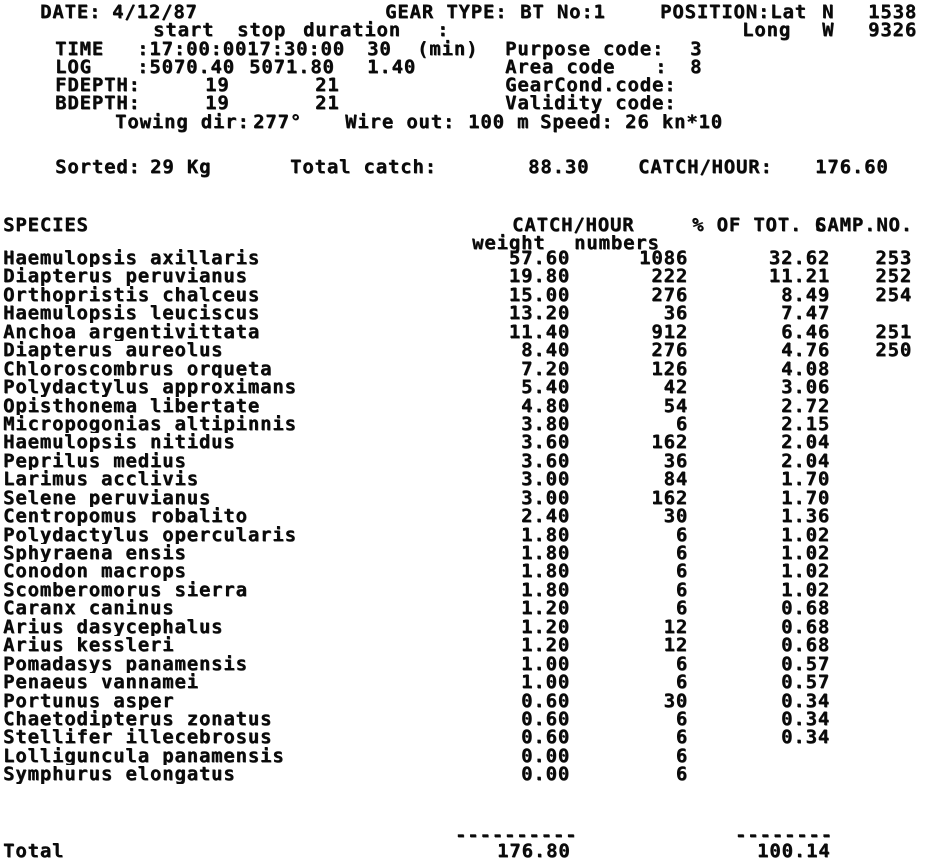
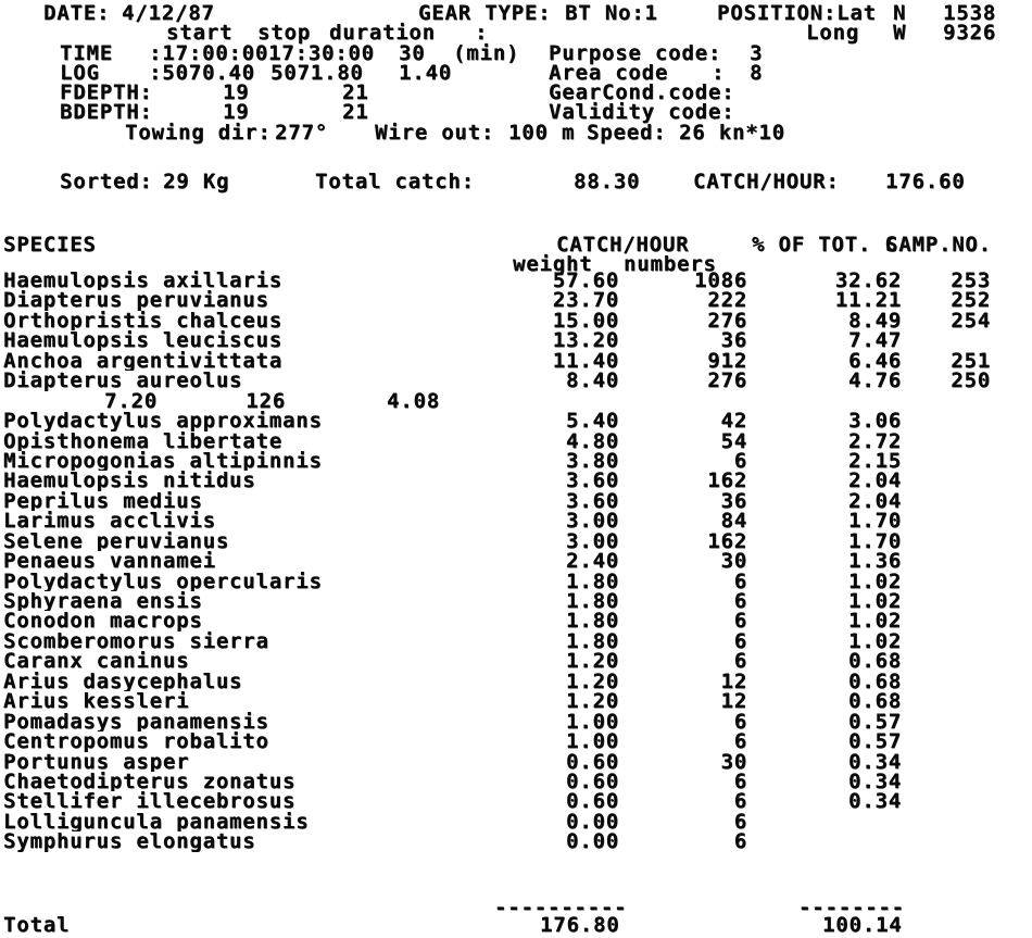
  DATE:
  4/12/87
  GEAR TYPE:
  BT No:1
  POSITION:Lat
  N
  1538
  start
  stop
  duration
  :
  Long
  W
  9326
  TIME
  :17:00:00
  17:30:00
  30
  (min)
  Purpose code:
  3
  LOG
  :5070.40
  5071.80
  1.40
  Area code
  :
  8
  FDEPTH:
  19
  21
  GearCond.code:
  BDEPTH:
  19
  21
  Validity code:
  Towing dir:
  277°
  Wire out:
  100 m
  Speed:
  26 kn*10
  Sorted:
  29 Kg
  Total catch:
  88.30
  CATCH/HOUR:
  176.60
  SPECIES
  CATCH/HOUR
  % OF TOT. C
  SAMP.NO.
  weight
  numbers
  Haemulopsis axillaris
  57.60
  1086
  32.62
  253
  Diapterus peruvianus
- 19.80
+ 23.70
  222
  11.21
  252
  Orthopristis chalceus
  15.00
  276
  8.49
  254
  Haemulopsis leuciscus
  13.20
  36
  7.47
  Anchoa argentivittata
  11.40
  912
  6.46
  251
  Diapterus aureolus
  8.40
  276
  4.76
  250
- Chloroscombrus orqueta
  7.20
  126
  4.08
  Polydactylus approximans
  5.40
  42
  3.06
  Opisthonema libertate
  4.80
  54
  2.72
  Micropogonias altipinnis
  3.80
  6
  2.15
  Haemulopsis nitidus
  3.60
  162
  2.04
  Peprilus medius
  3.60
  36
  2.04
  Larimus acclivis
  3.00
  84
  1.70
  Selene peruvianus
  3.00
  162
  1.70
- Centropomus robalito
+ Penaeus vannamei
  2.40
  30
  1.36
  Polydactylus opercularis
  1.80
  6
  1.02
  Sphyraena ensis
  1.80
  6
  1.02
  Conodon macrops
  1.80
  6
  1.02
  Scomberomorus sierra
  1.80
  6
  1.02
  Caranx caninus
  1.20
  6
  0.68
  Arius dasycephalus
  1.20
  12
  0.68
  Arius kessleri
  1.20
  12
  0.68
  Pomadasys panamensis
  1.00
  6
  0.57
- Penaeus vannamei
+ Centropomus robalito
  1.00
  6
  0.57
  Portunus asper
  0.60
  30
  0.34
  Chaetodipterus zonatus
  0.60
  6
  0.34
  Stellifer illecebrosus
  0.60
  6
  0.34
  Lolliguncula panamensis
  0.00
  6
  Symphurus elongatus
  0.00
  6
  ----------
  --------
  Total
  176.80
  100.14
